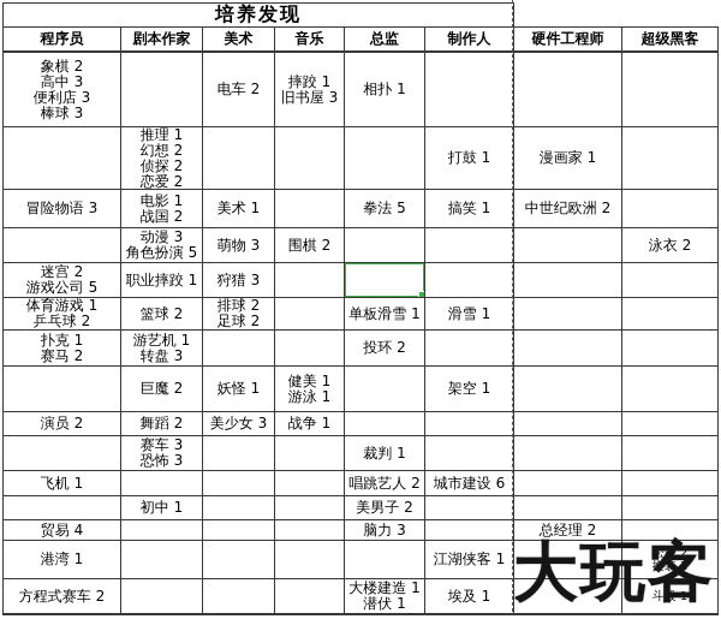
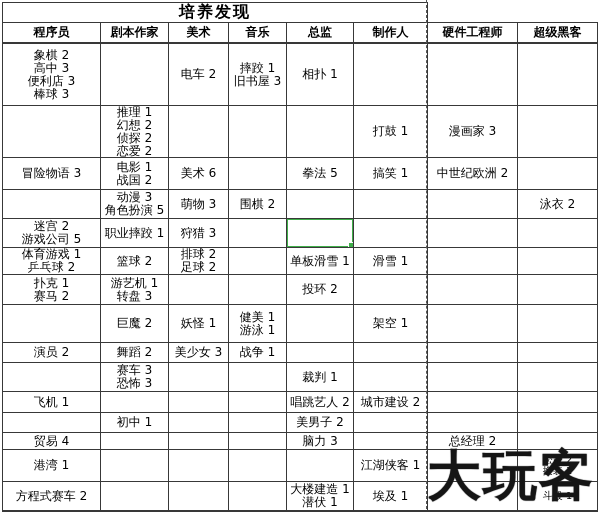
  培养发现
  程序员
  剧本作家
  美术
  音乐
  总监
  制作人
  硬件工程师
  超级黑客
  象棋 2
  高中 3
  便利店 3
  棒球 3
  电车 2
  摔跤 1
  旧书屋 3
  相扑 1
  推理 1
  幻想 2
  侦探 2
  恋爱 2
  打鼓 1
- 漫画家 1
+ 漫画家 3
  冒险物语 3
  电影 1
  战国 2
- 美术 1
+ 美术 6
  拳法 5
  搞笑 1
  中世纪欧洲 2
  动漫 3
  角色扮演 5
  萌物 3
  围棋 2
  泳衣 2
  迷宫 2
  游戏公司 5
  职业摔跤 1
  狩猎 3
  体育游戏 1
  乒乓球 2
  篮球 2
  排球 2
  足球 2
  单板滑雪 1
  滑雪 1
  扑克 1
  赛马 2
  游艺机 1
  转盘 3
  投环 2
  巨魔 2
  妖怪 1
  健美 1
  游泳 1
  架空 1
  演员 2
  舞蹈 2
  美少女 3
  战争 1
  赛车 3
  恐怖 3
  裁判 1
  飞机 1
  唱跳艺人 2
- 城市建设 6
+ 城市建设 2
  初中 1
  美男子 2
  贸易 4
  脑力 3
  总经理 2
  港湾 1
  江湖侠客 1
  松鼠 2
  换装 1
  方程式赛车 2
  大楼建造 1
  潜伏 1
  埃及 1
  斗殴 1
  大玩客
